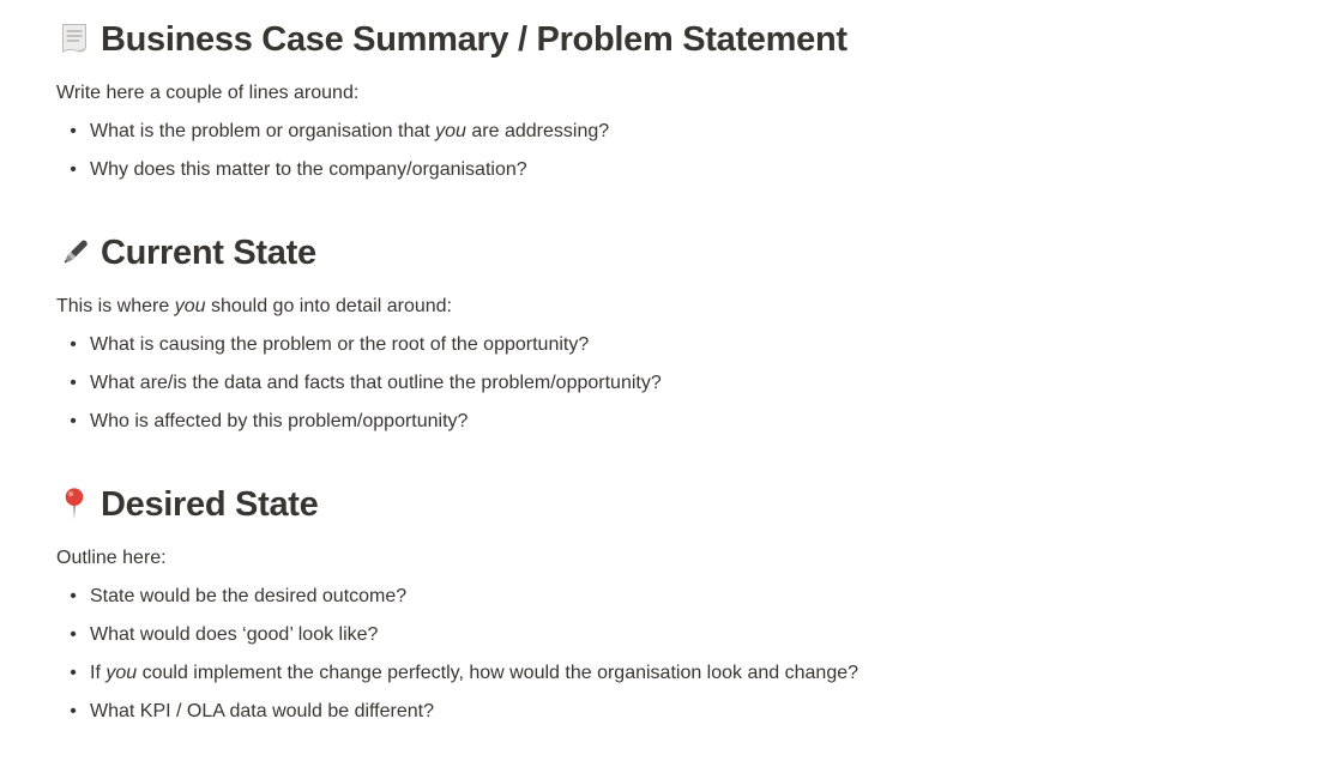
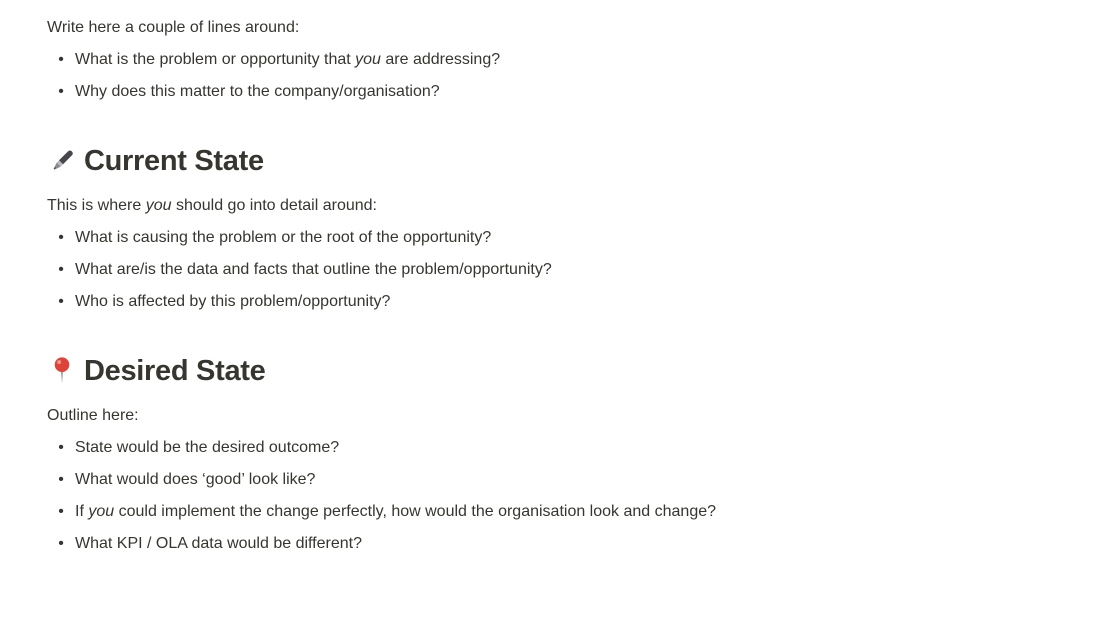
- Business Case Summary / Problem Statement
  Write here a couple of lines around:
  •
- What is the problem or organisation that you are addressing?
+ What is the problem or opportunity that you are addressing?
  •
  Why does this matter to the company/organisation?
  Current State
  This is where you should go into detail around:
  •
  What is causing the problem or the root of the opportunity?
  •
  What are/is the data and facts that outline the problem/opportunity?
  •
  Who is affected by this problem/opportunity?
  Desired State
  Outline here:
  •
  State would be the desired outcome?
  •
  What would does ‘good’ look like?
  •
  If you could implement the change perfectly, how would the organisation look and change?
  •
  What KPI / OLA data would be different?
